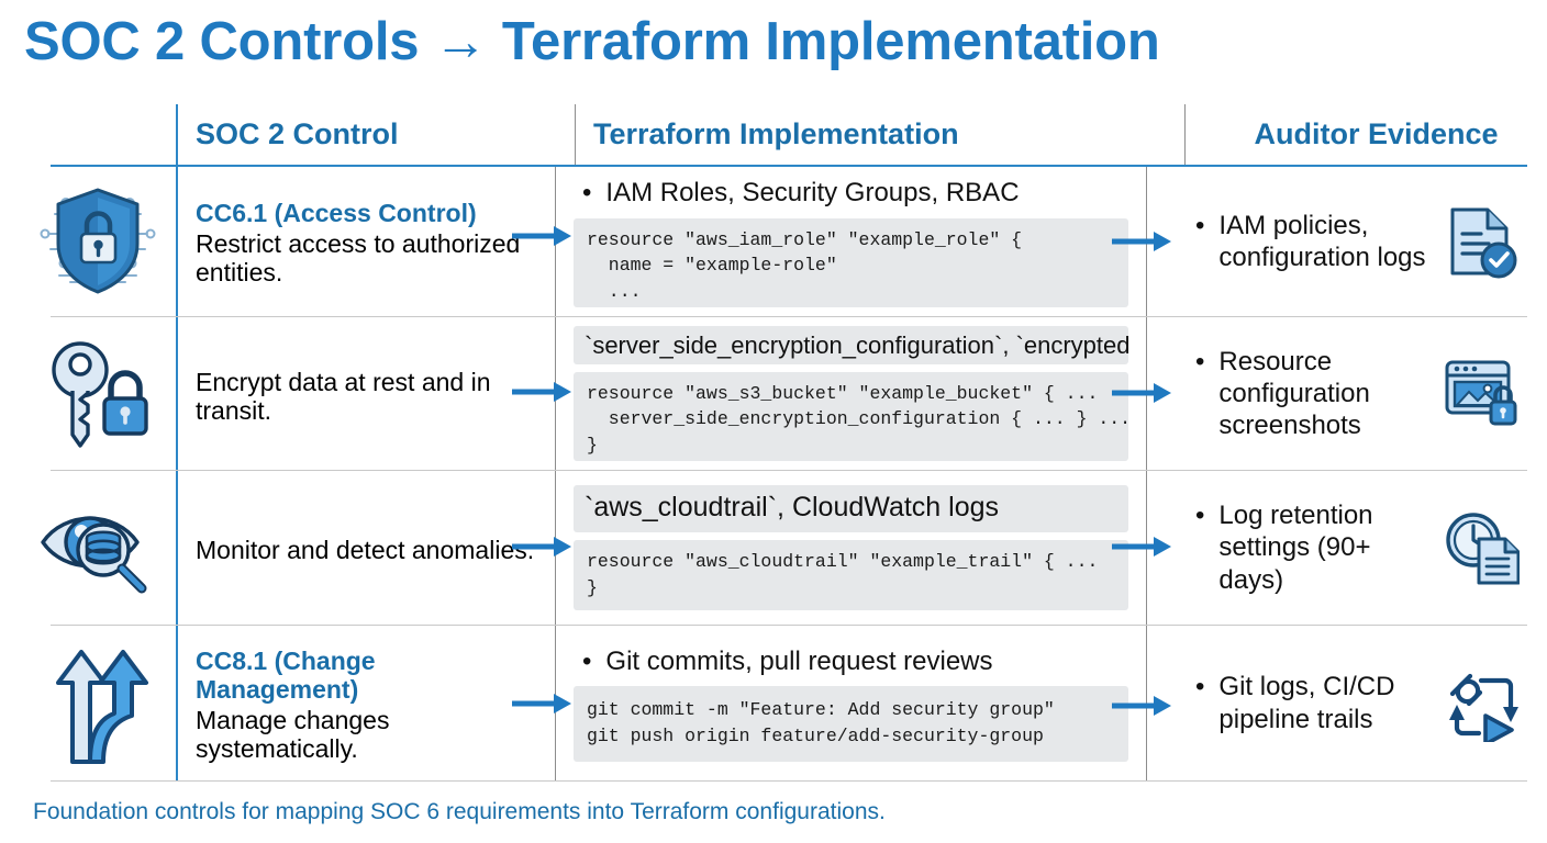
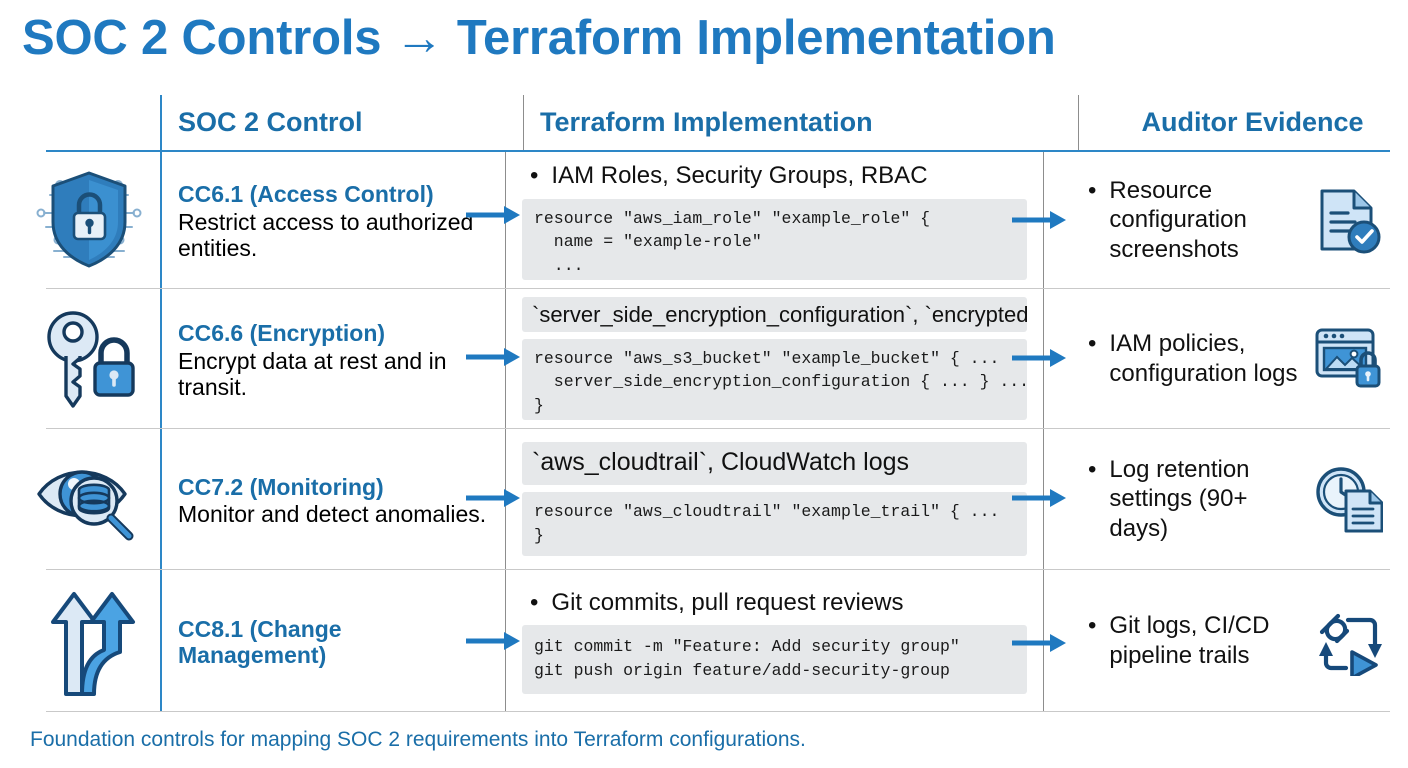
  SOC 2 Controls → Terraform Implementation
  SOC 2 Control
  Terraform Implementation
  Auditor Evidence
  CC6.1 (Access Control)
  Restrict access to authorized entities.
  •
  IAM Roles, Security Groups, RBAC
  resource "aws_iam_role" "example_role" {
  name = "example-role"
  ...
  •
- IAM policies, configuration logs
+ Resource configuration screenshots
+ CC6.6 (Encryption)
  Encrypt data at rest and in transit.
  `server_side_encryption_configuration`, `encrypted
  resource "aws_s3_bucket" "example_bucket" { ...
  server_side_encryption_configuration { ... } ...
  }
  •
- Resource configuration screenshots
+ IAM policies, configuration logs
+ CC7.2 (Monitoring)
  Monitor and detect anomalies.
  `aws_cloudtrail`, CloudWatch logs
  resource "aws_cloudtrail" "example_trail" { ...
  }
  •
  Log retention settings (90+ days)
  CC8.1 (Change Management)
- Manage changes systematically.
  •
  Git commits, pull request reviews
  git commit -m "Feature: Add security group"
  git push origin feature/add-security-group
  •
  Git logs, CI/CD pipeline trails
- Foundation controls for mapping SOC 6 requirements into Terraform configurations.
+ Foundation controls for mapping SOC 2 requirements into Terraform configurations.
